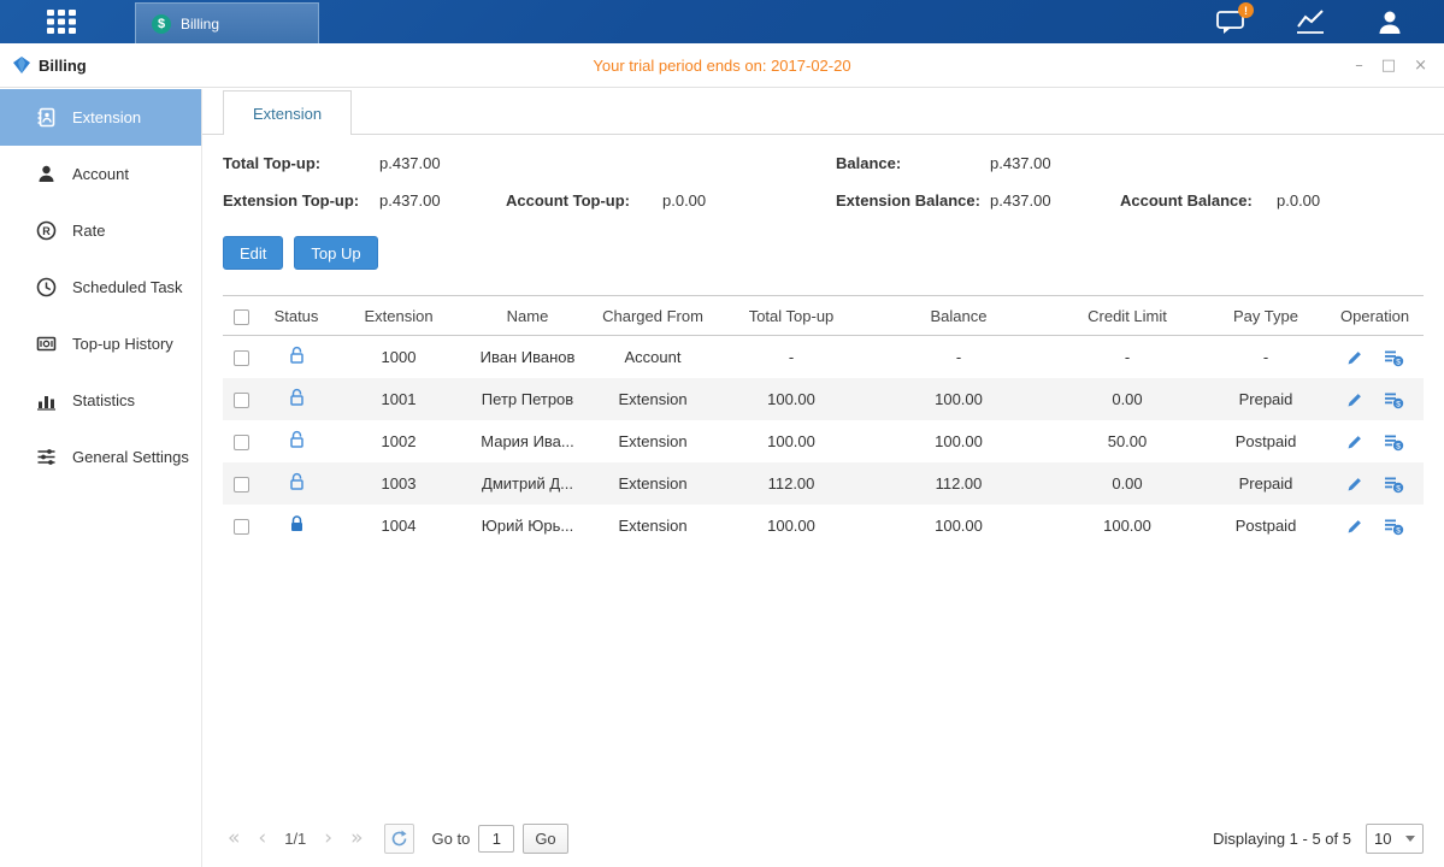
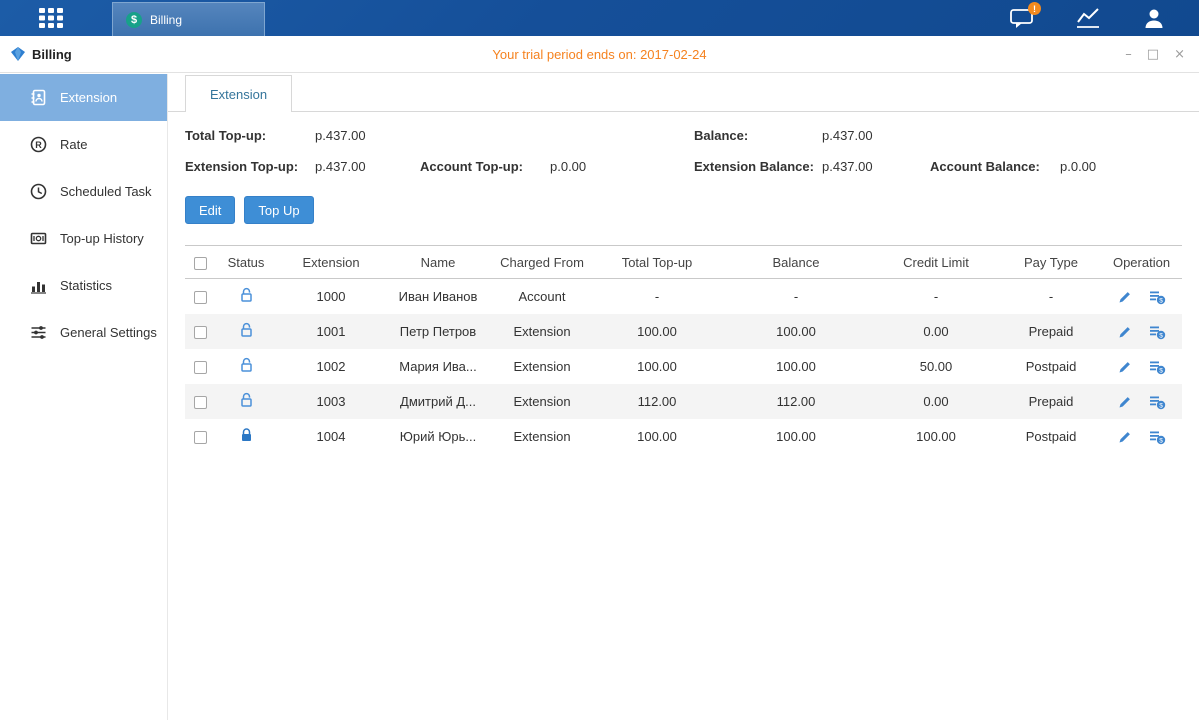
  $
  Billing
  !
  Billing
- Your trial period ends on: 2017-02-20
+ Your trial period ends on: 2017-02-24
  –
  □
  ×
  Extension
- Account
  R
  Rate
  Scheduled Task
  Top-up History
  Statistics
  General Settings
  Extension
  Total Top-up:
  p.437.00
  Balance:
  p.437.00
  Extension Top-up:
  p.437.00
  Account Top-up:
  p.0.00
  Extension Balance:
  p.437.00
  Account Balance:
  p.0.00
  Edit
  Top Up
  	Status	Extension	Name	Charged From	Total Top-up	Balance	Credit Limit	Pay Type	Operation
  		1000	Иван Иванов	Account	-	-	-	-
  		1001	Петр Петров	Extension	100.00	100.00	0.00	Prepaid
  		1002	Мария Ива...	Extension	100.00	100.00	50.00	Postpaid
  		1003	Дмитрий Д...	Extension	112.00	112.00	0.00	Prepaid
  		1004	Юрий Юрь...	Extension	100.00	100.00	100.00	Postpaid
- «
- ‹
- 1/1
- ›
- »
- Go to
- 1
- Go
- Displaying 1 - 5 of 5
- 10
